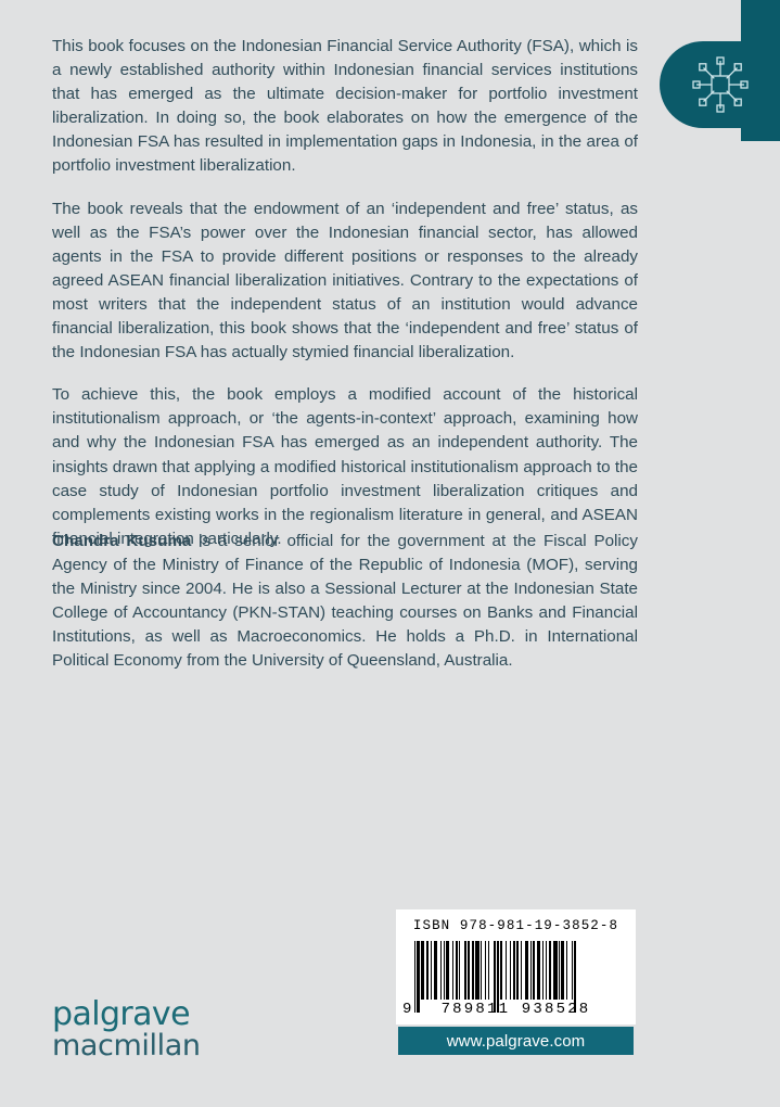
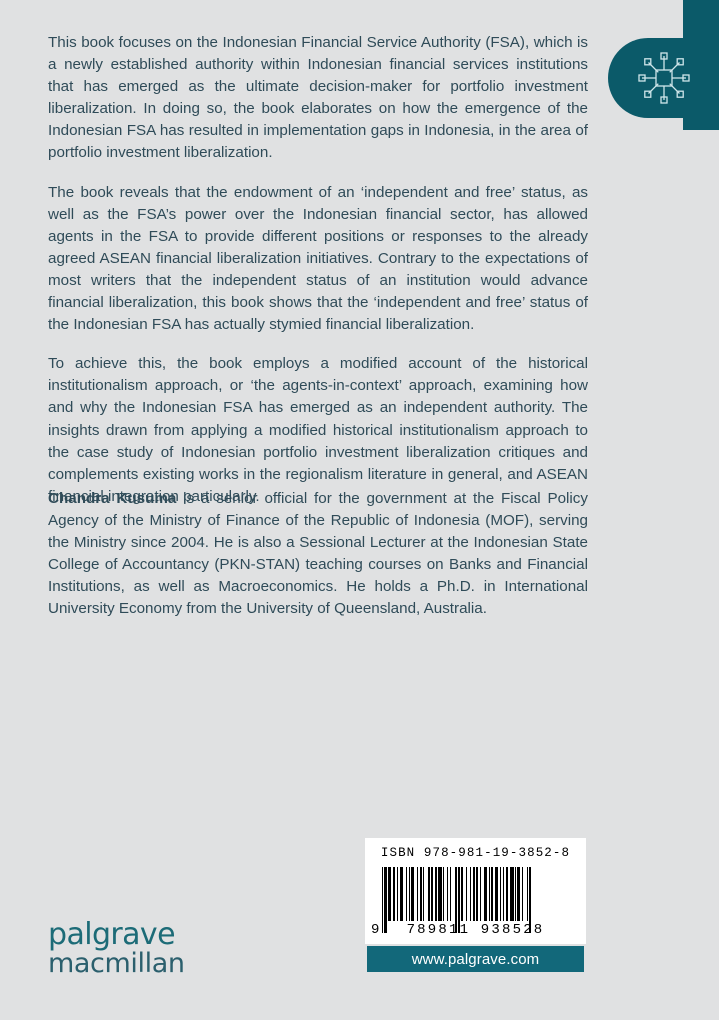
  This book focuses on the Indonesian Financial Service Authority (FSA), which is a newly established authority within Indonesian financial services institutions that has emerged as the ultimate decision-maker for portfolio investment liberalization. In doing so, the book elaborates on how the emergence of the Indonesian FSA has resulted in implementation gaps in Indonesia, in the area of portfolio investment liberalization.
  The book reveals that the endowment of an ‘independent and free’ status, as well as the FSA’s power over the Indonesian financial sector, has allowed agents in the FSA to provide different positions or responses to the already agreed ASEAN financial liberalization initiatives. Contrary to the expectations of most writers that the independent status of an institution would advance financial liberalization, this book shows that the ‘independent and free’ status of the Indonesian FSA has actually stymied financial liberalization.
- To achieve this, the book employs a modified account of the historical institutionalism approach, or ‘the agents-in-context’ approach, examining how and why the Indonesian FSA has emerged as an independent authority. The insights drawn that applying a modified historical institutionalism approach to the case study of Indonesian portfolio investment liberalization critiques and complements existing works in the regionalism literature in general, and ASEAN financial integration particularly.
+ To achieve this, the book employs a modified account of the historical institutionalism approach, or ‘the agents-in-context’ approach, examining how and why the Indonesian FSA has emerged as an independent authority. The insights drawn from applying a modified historical institutionalism approach to the case study of Indonesian portfolio investment liberalization critiques and complements existing works in the regionalism literature in general, and ASEAN financial integration particularly.
- Chandra Kusuma is a senior official for the government at the Fiscal Policy Agency of the Ministry of Finance of the Republic of Indonesia (MOF), serving the Ministry since 2004. He is also a Sessional Lecturer at the Indonesian State College of Accountancy (PKN-STAN) teaching courses on Banks and Financial Institutions, as well as Macroeconomics. He holds a Ph.D. in International Political Economy from the University of Queensland, Australia.
+ Chandra Kusuma is a senior official for the government at the Fiscal Policy Agency of the Ministry of Finance of the Republic of Indonesia (MOF), serving the Ministry since 2004. He is also a Sessional Lecturer at the Indonesian State College of Accountancy (PKN-STAN) teaching courses on Banks and Financial Institutions, as well as Macroeconomics. He holds a Ph.D. in International University Economy from the University of Queensland, Australia.
  palgrave
  macmillan
  ISBN 978-981-19-3852-8
  9
  789811 938528
  www.palgrave.com
